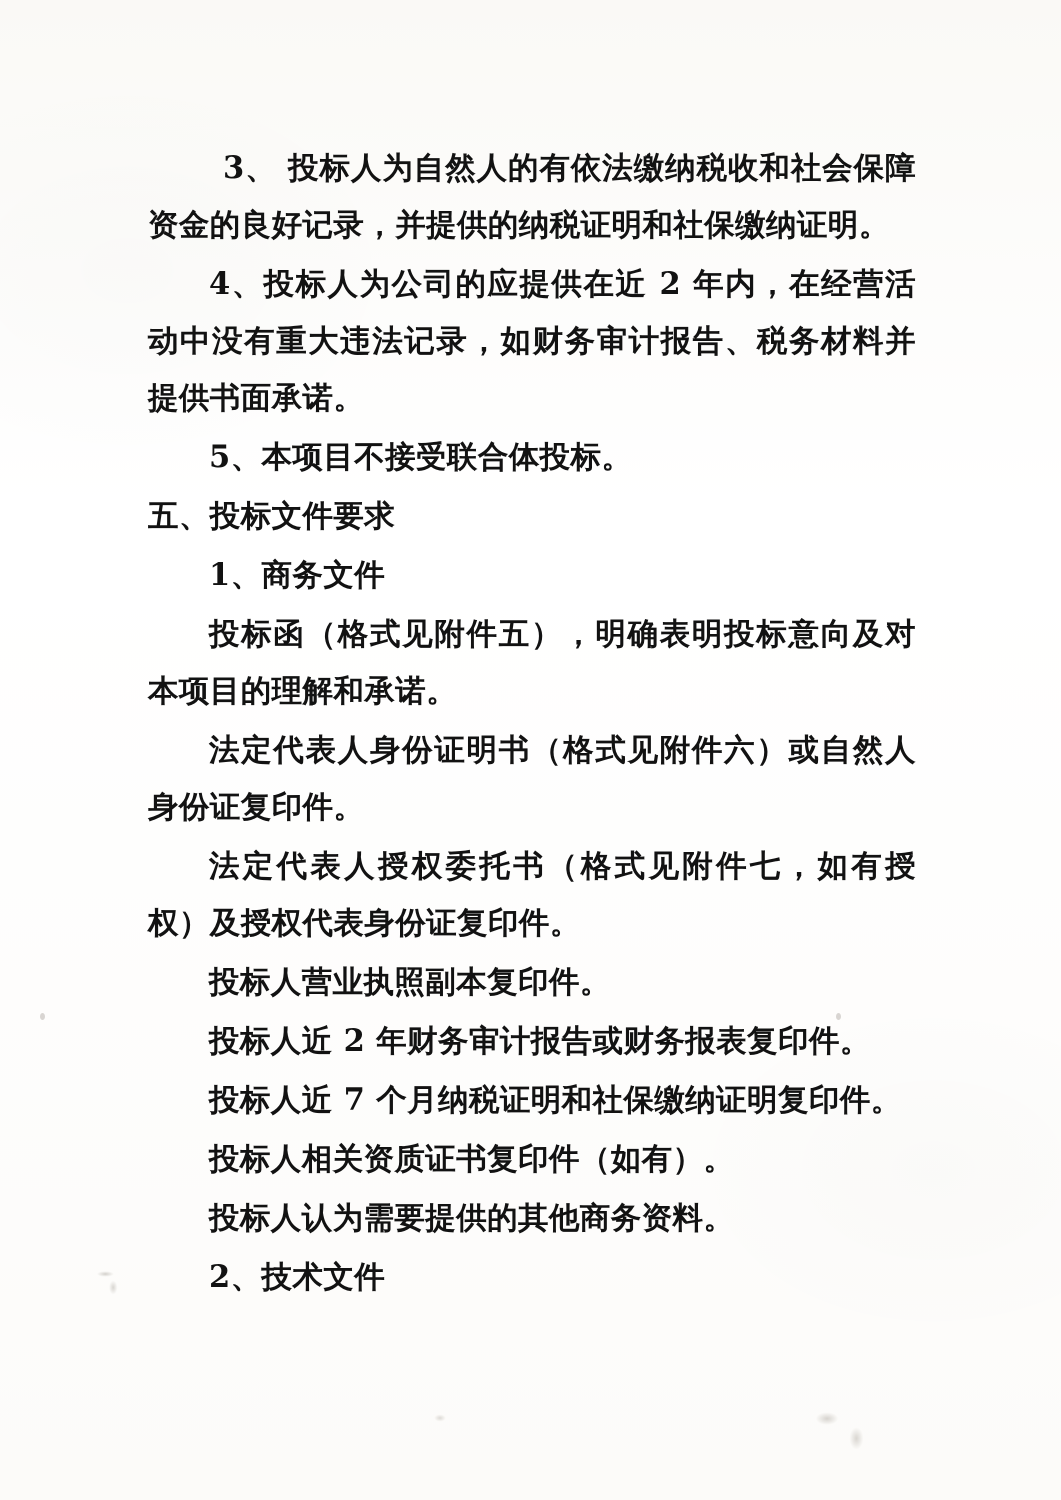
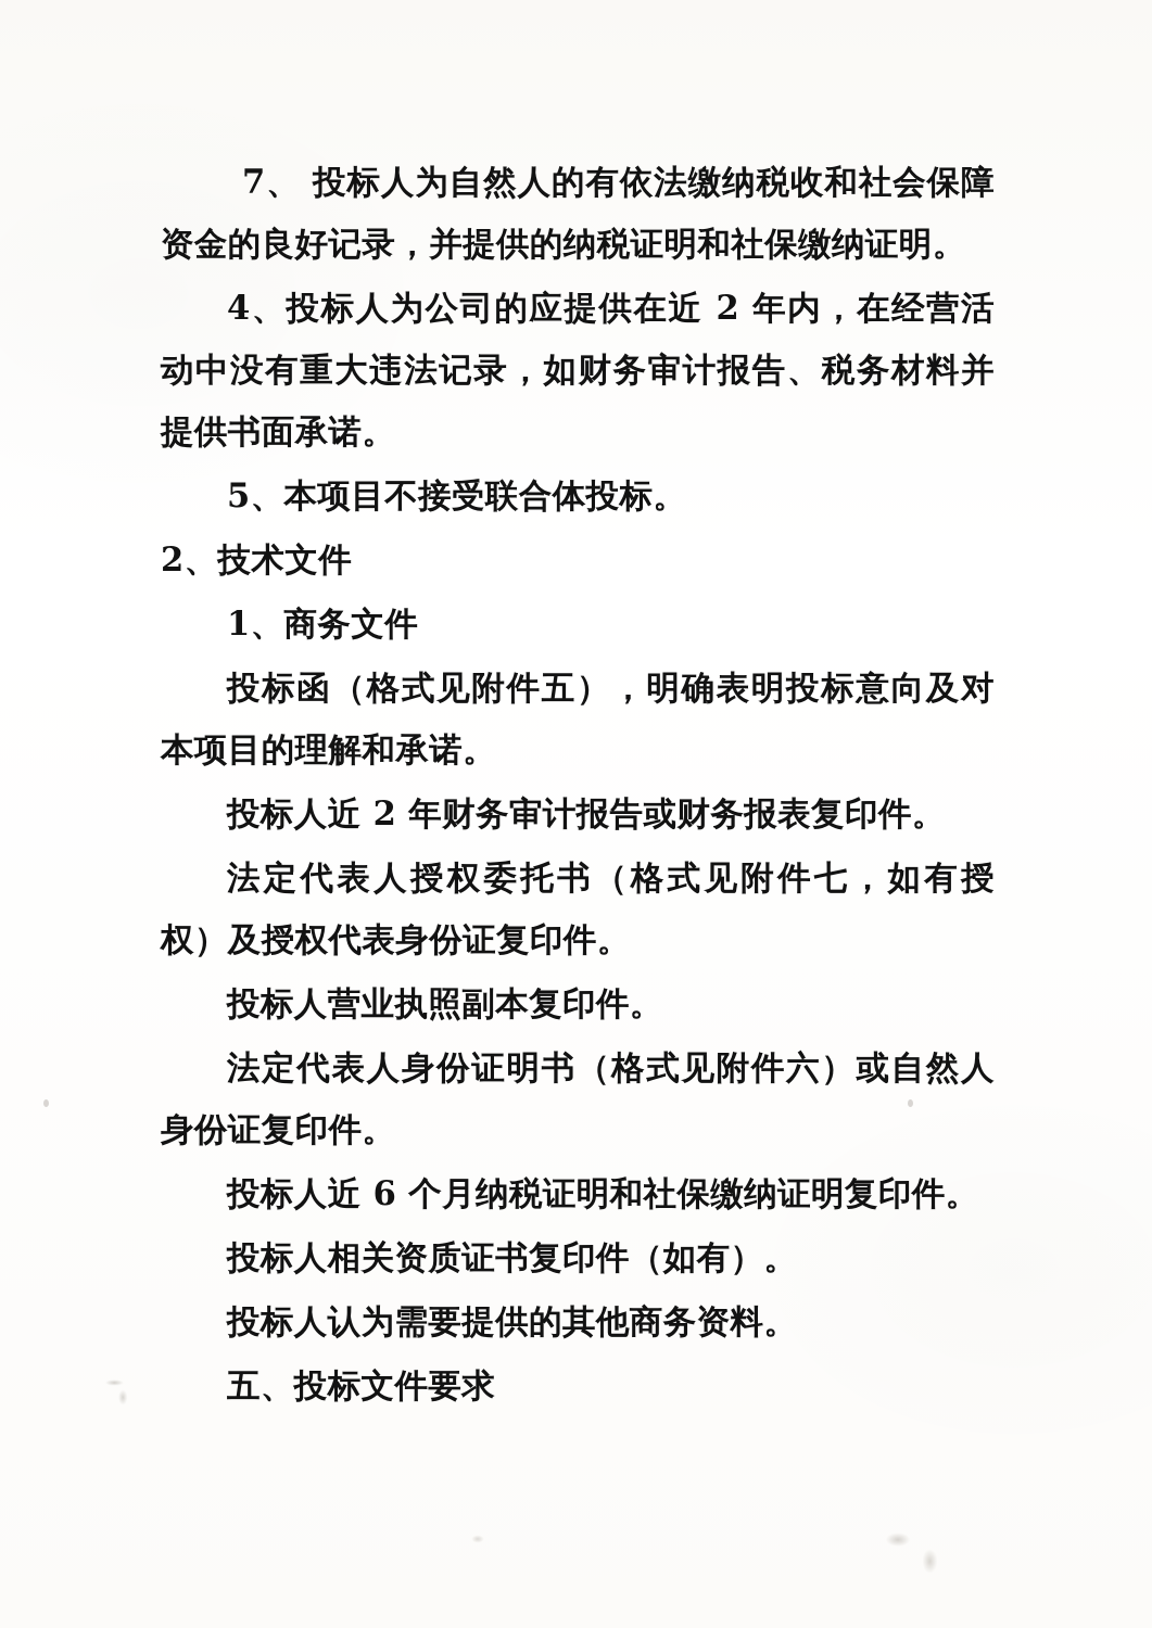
- 3、 投标人为自然人的有依法缴纳税收和社会保障资金的良好记录，并提供的纳税证明和社保缴纳证明。
+ 7、 投标人为自然人的有依法缴纳税收和社会保障资金的良好记录，并提供的纳税证明和社保缴纳证明。
  4、投标人为公司的应提供在近 2 年内，在经营活动中没有重大违法记录，如财务审计报告、税务材料并提供书面承诺。
  5、本项目不接受联合体投标。
- 五、投标文件要求
+ 2、技术文件
  1、商务文件
  投标函（格式见附件五），明确表明投标意向及对本项目的理解和承诺。
- 法定代表人身份证明书（格式见附件六）或自然人身份证复印件。
+ 投标人近 2 年财务审计报告或财务报表复印件。
  法定代表人授权委托书（格式见附件七，如有授权）及授权代表身份证复印件。
  投标人营业执照副本复印件。
- 投标人近 2 年财务审计报告或财务报表复印件。
+ 法定代表人身份证明书（格式见附件六）或自然人身份证复印件。
- 投标人近 7 个月纳税证明和社保缴纳证明复印件。
+ 投标人近 6 个月纳税证明和社保缴纳证明复印件。
  投标人相关资质证书复印件（如有）。
  投标人认为需要提供的其他商务资料。
- 2、技术文件
+ 五、投标文件要求
